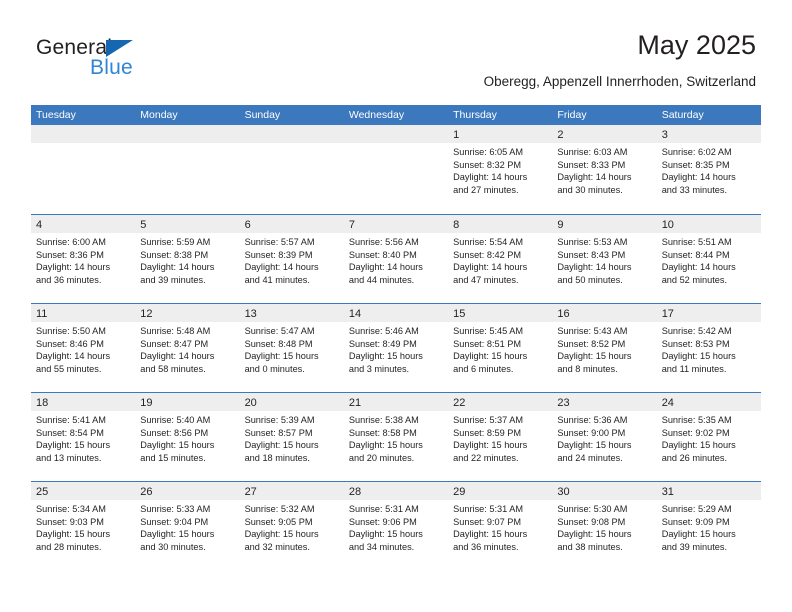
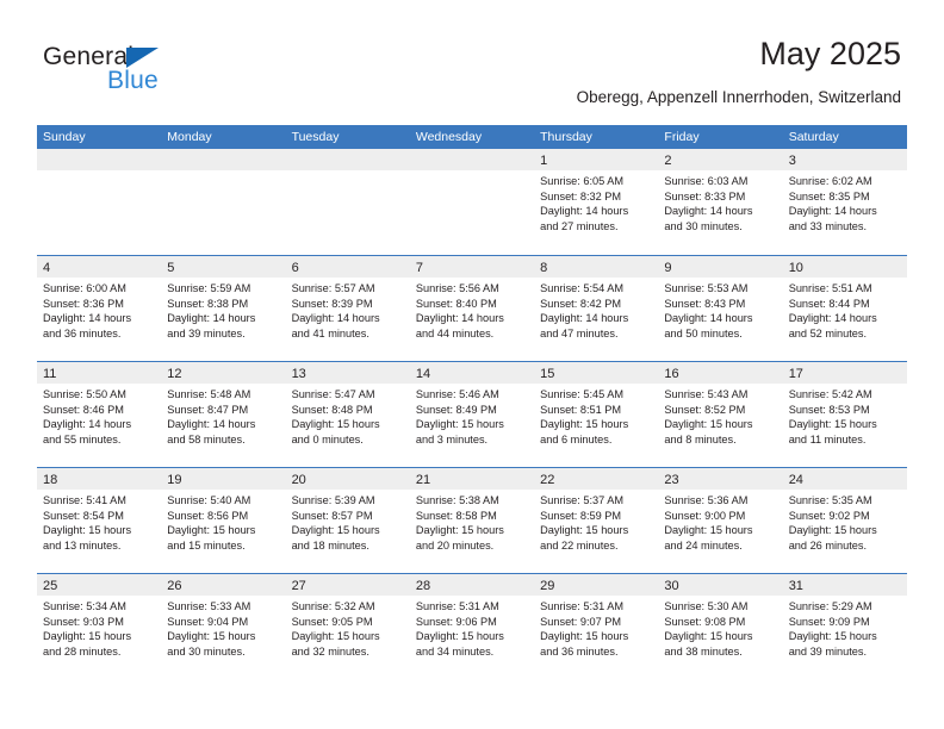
  General
  Blue
  May 2025
  Oberegg, Appenzell Innerrhoden, Switzerland
- Tuesday
+ Sunday
  Monday
- Sunday
+ Tuesday
  Wednesday
  Thursday
  Friday
  Saturday
  1
  Sunrise: 6:05 AM
  Sunset: 8:32 PM
  Daylight: 14 hours
  and 27 minutes.
  2
  Sunrise: 6:03 AM
  Sunset: 8:33 PM
  Daylight: 14 hours
  and 30 minutes.
  3
  Sunrise: 6:02 AM
  Sunset: 8:35 PM
  Daylight: 14 hours
  and 33 minutes.
  4
  Sunrise: 6:00 AM
  Sunset: 8:36 PM
  Daylight: 14 hours
  and 36 minutes.
  5
  Sunrise: 5:59 AM
  Sunset: 8:38 PM
  Daylight: 14 hours
  and 39 minutes.
  6
  Sunrise: 5:57 AM
  Sunset: 8:39 PM
  Daylight: 14 hours
  and 41 minutes.
  7
  Sunrise: 5:56 AM
  Sunset: 8:40 PM
  Daylight: 14 hours
  and 44 minutes.
  8
  Sunrise: 5:54 AM
  Sunset: 8:42 PM
  Daylight: 14 hours
  and 47 minutes.
  9
  Sunrise: 5:53 AM
  Sunset: 8:43 PM
  Daylight: 14 hours
  and 50 minutes.
  10
  Sunrise: 5:51 AM
  Sunset: 8:44 PM
  Daylight: 14 hours
  and 52 minutes.
  11
  Sunrise: 5:50 AM
  Sunset: 8:46 PM
  Daylight: 14 hours
  and 55 minutes.
  12
  Sunrise: 5:48 AM
  Sunset: 8:47 PM
  Daylight: 14 hours
  and 58 minutes.
  13
  Sunrise: 5:47 AM
  Sunset: 8:48 PM
  Daylight: 15 hours
  and 0 minutes.
  14
  Sunrise: 5:46 AM
  Sunset: 8:49 PM
  Daylight: 15 hours
  and 3 minutes.
  15
  Sunrise: 5:45 AM
  Sunset: 8:51 PM
  Daylight: 15 hours
  and 6 minutes.
  16
  Sunrise: 5:43 AM
  Sunset: 8:52 PM
  Daylight: 15 hours
  and 8 minutes.
  17
  Sunrise: 5:42 AM
  Sunset: 8:53 PM
  Daylight: 15 hours
  and 11 minutes.
  18
  Sunrise: 5:41 AM
  Sunset: 8:54 PM
  Daylight: 15 hours
  and 13 minutes.
  19
  Sunrise: 5:40 AM
  Sunset: 8:56 PM
  Daylight: 15 hours
  and 15 minutes.
  20
  Sunrise: 5:39 AM
  Sunset: 8:57 PM
  Daylight: 15 hours
  and 18 minutes.
  21
  Sunrise: 5:38 AM
  Sunset: 8:58 PM
  Daylight: 15 hours
  and 20 minutes.
  22
  Sunrise: 5:37 AM
  Sunset: 8:59 PM
  Daylight: 15 hours
  and 22 minutes.
  23
  Sunrise: 5:36 AM
  Sunset: 9:00 PM
  Daylight: 15 hours
  and 24 minutes.
  24
  Sunrise: 5:35 AM
  Sunset: 9:02 PM
  Daylight: 15 hours
  and 26 minutes.
  25
  Sunrise: 5:34 AM
  Sunset: 9:03 PM
  Daylight: 15 hours
  and 28 minutes.
  26
  Sunrise: 5:33 AM
  Sunset: 9:04 PM
  Daylight: 15 hours
  and 30 minutes.
  27
  Sunrise: 5:32 AM
  Sunset: 9:05 PM
  Daylight: 15 hours
  and 32 minutes.
  28
  Sunrise: 5:31 AM
  Sunset: 9:06 PM
  Daylight: 15 hours
  and 34 minutes.
  29
  Sunrise: 5:31 AM
  Sunset: 9:07 PM
  Daylight: 15 hours
  and 36 minutes.
  30
  Sunrise: 5:30 AM
  Sunset: 9:08 PM
  Daylight: 15 hours
  and 38 minutes.
  31
  Sunrise: 5:29 AM
  Sunset: 9:09 PM
  Daylight: 15 hours
  and 39 minutes.
